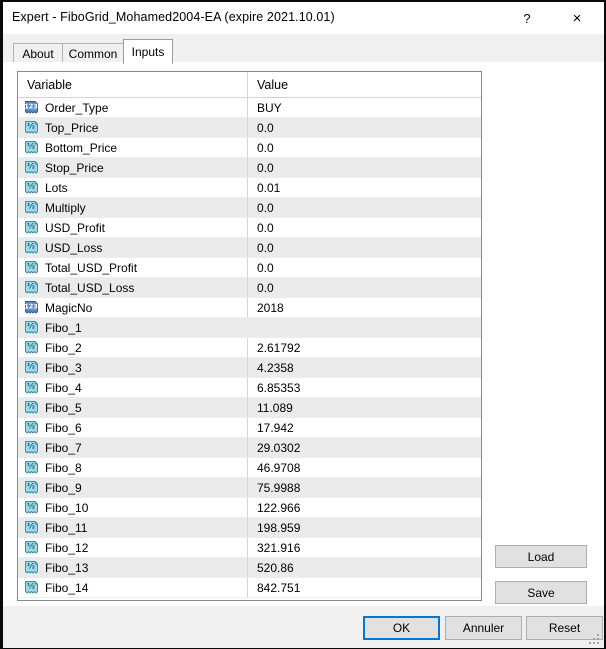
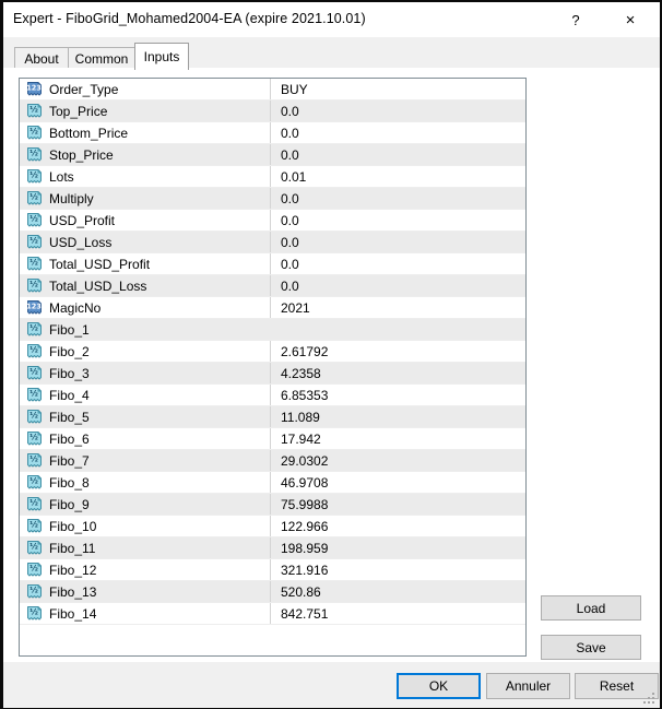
  Expert - FiboGrid_Mohamed2004-EA (expire 2021.10.01)
  ?
  ×
  About
  Common
  Inputs
- Variable
- Value
  123
  Order_Type
  BUY
  ½
  Top_Price
  0.0
  ½
  Bottom_Price
  0.0
  ½
  Stop_Price
  0.0
  ½
  Lots
  0.01
  ½
  Multiply
  0.0
  ½
  USD_Profit
  0.0
  ½
  USD_Loss
  0.0
  ½
  Total_USD_Profit
  0.0
  ½
  Total_USD_Loss
  0.0
  123
  MagicNo
- 2018
+ 2021
  ½
  Fibo_1
  ½
  Fibo_2
  2.61792
  ½
  Fibo_3
  4.2358
  ½
  Fibo_4
  6.85353
  ½
  Fibo_5
  11.089
  ½
  Fibo_6
  17.942
  ½
  Fibo_7
  29.0302
  ½
  Fibo_8
  46.9708
  ½
  Fibo_9
  75.9988
  ½
  Fibo_10
  122.966
  ½
  Fibo_11
  198.959
  ½
  Fibo_12
  321.916
  ½
  Fibo_13
  520.86
  ½
  Fibo_14
  842.751
  Load
  Save
  OK
  Annuler
  Reset
